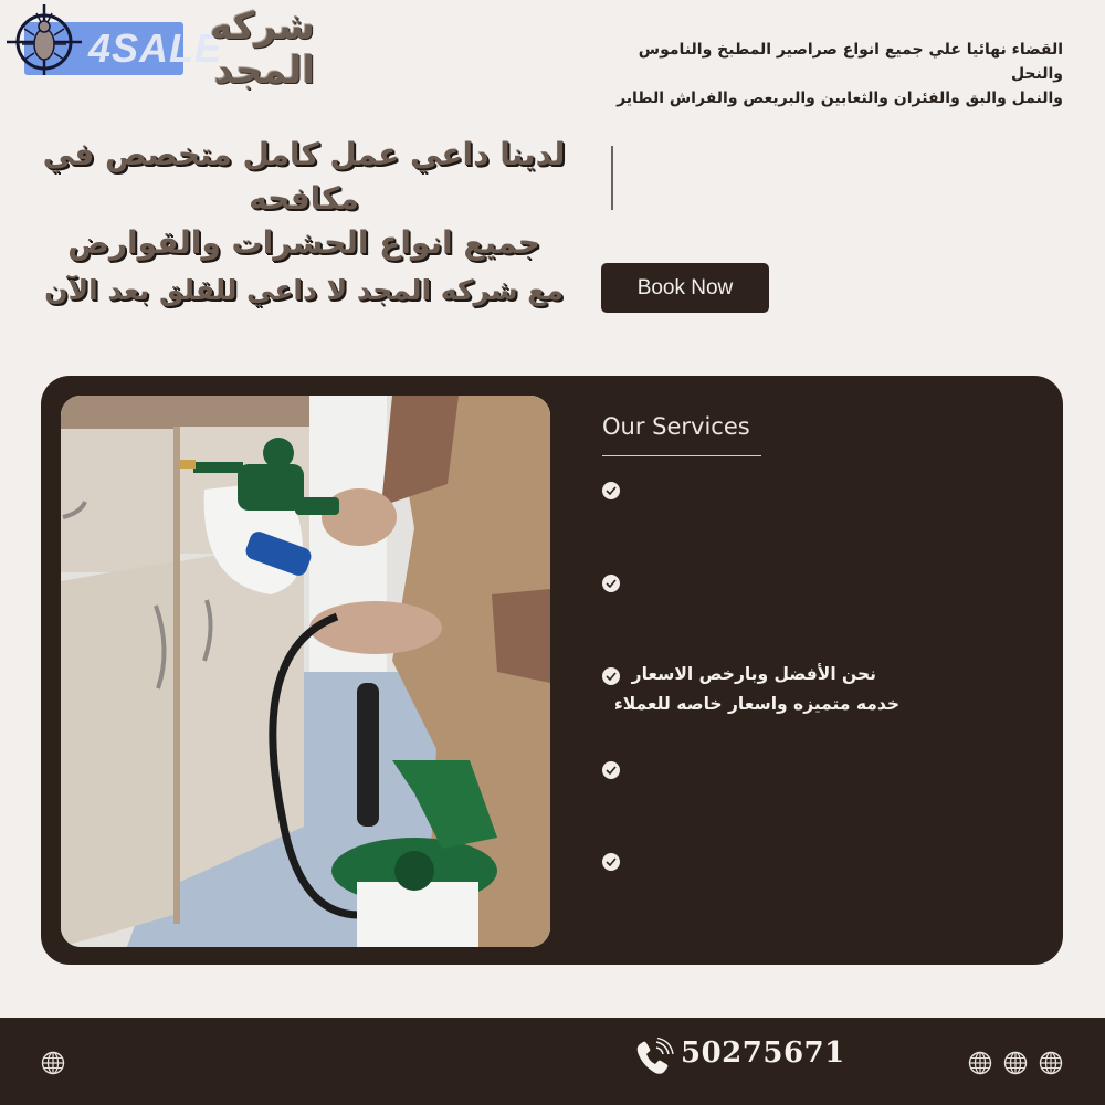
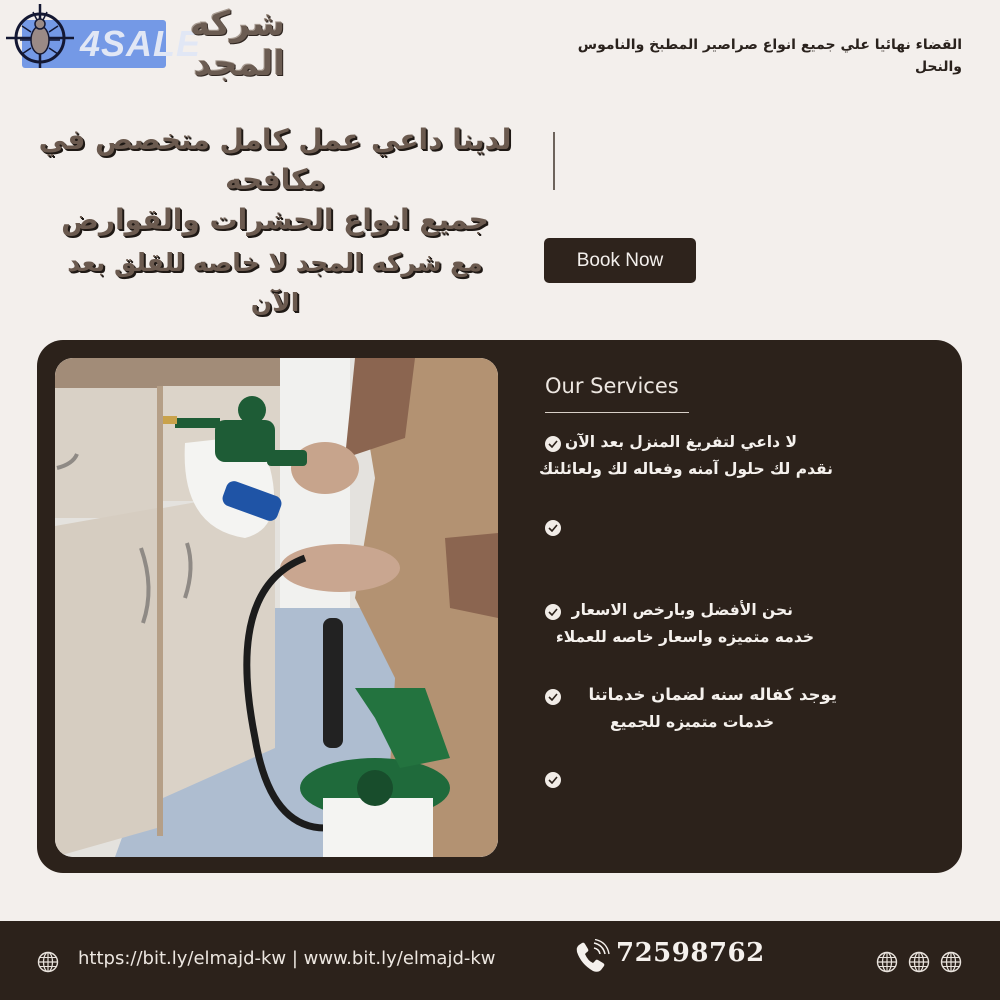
  4SALE
  شركه المجد
  القضاء نهائيا علي جميع انواع صراصير المطبخ والناموس والنحل
- والنمل والبق والفئران والثعابين والبريعص والفراش الطاير
  لدينا داعي عمل كامل متخصص في مكافحه
  جميع انواع الحشرات والقوارض
- مع شركه المجد لا داعي للقلق بعد الآن
+ مع شركه المجد لا خاصه للقلق بعد الآن
  Book Now
  Our Services
+ لا داعي لتفريغ المنزل بعد الآن
+ نقدم لك حلول آمنه وفعاله لك ولعائلتك
  نحن الأفضل وبارخص الاسعار
  خدمه متميزه واسعار خاصه للعملاء
+ يوجد كفاله سنه لضمان خدماتنا
+ خدمات متميزه للجميع
+ https://bit.ly/elmajd-kw | www.bit.ly/elmajd-kw
- 50275671
+ 72598762
